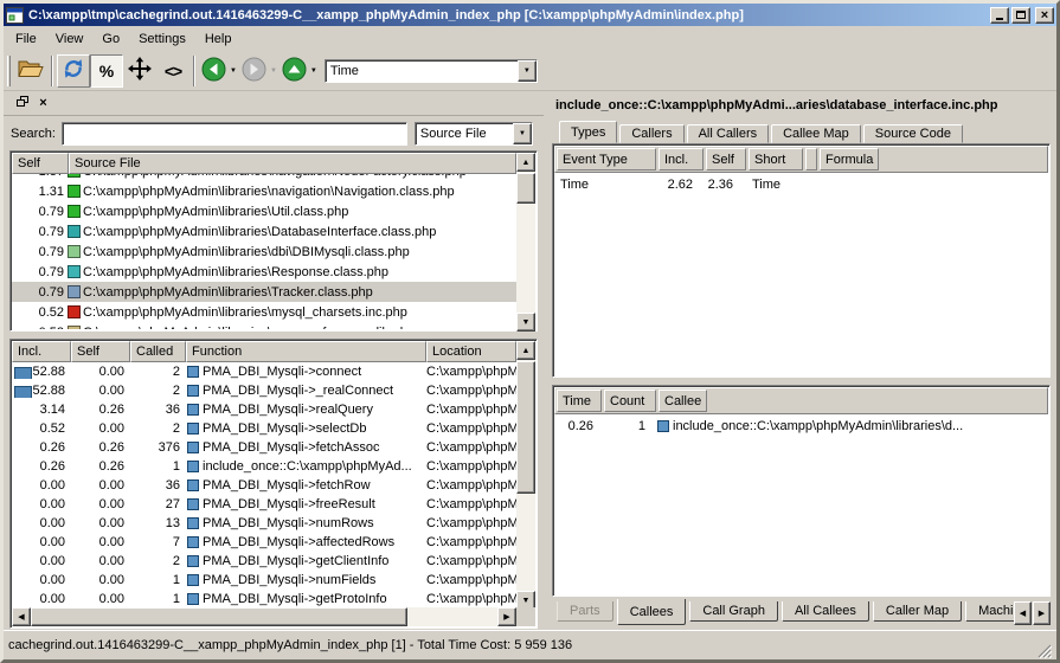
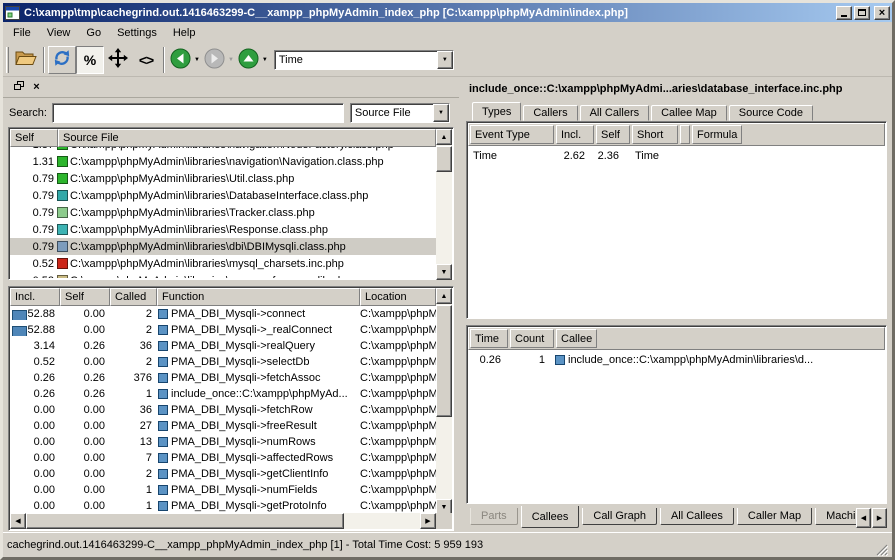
  C:\xampp\tmp\cachegrind.out.1416463299-C__xampp_phpMyAdmin_index_php [C:\xampp\phpMyAdmin\index.php]
  ×
  File
  View
  Go
  Settings
  Help
  %
  <>
  Time
  ×
  Search:
  Source File
  Self
  Source File
  1.31
  C:\xampp\phpMyAdmin\libraries\navigation\Navigation.class.php
  0.79
  C:\xampp\phpMyAdmin\libraries\Util.class.php
  0.79
  C:\xampp\phpMyAdmin\libraries\DatabaseInterface.class.php
  0.79
- C:\xampp\phpMyAdmin\libraries\dbi\DBIMysqli.class.php
+ C:\xampp\phpMyAdmin\libraries\Tracker.class.php
  0.79
  C:\xampp\phpMyAdmin\libraries\Response.class.php
  0.79
- C:\xampp\phpMyAdmin\libraries\Tracker.class.php
+ C:\xampp\phpMyAdmin\libraries\dbi\DBIMysqli.class.php
  0.52
  C:\xampp\phpMyAdmin\libraries\mysql_charsets.inc.php
  Incl.
  Self
  Called
  Function
  Location
  52.88
  0.00
  2
  PMA_DBI_Mysqli->connect
  C:\xampp\phpM
  52.88
  0.00
  2
  PMA_DBI_Mysqli->_realConnect
  C:\xampp\phpM
  3.14
  0.26
  36
  PMA_DBI_Mysqli->realQuery
  C:\xampp\phpM
  0.52
  0.00
  2
  PMA_DBI_Mysqli->selectDb
  C:\xampp\phpM
  0.26
  0.26
  376
  PMA_DBI_Mysqli->fetchAssoc
  C:\xampp\phpM
  0.26
  0.26
  1
  include_once::C:\xampp\phpMyAd...
  C:\xampp\phpM
  0.00
  0.00
  36
  PMA_DBI_Mysqli->fetchRow
  C:\xampp\phpM
  0.00
  0.00
  27
  PMA_DBI_Mysqli->freeResult
  C:\xampp\phpM
  0.00
  0.00
  13
  PMA_DBI_Mysqli->numRows
  C:\xampp\phpM
  0.00
  0.00
  7
  PMA_DBI_Mysqli->affectedRows
  C:\xampp\phpM
  0.00
  0.00
  2
  PMA_DBI_Mysqli->getClientInfo
  C:\xampp\phpM
  0.00
  0.00
  1
  PMA_DBI_Mysqli->numFields
  C:\xampp\phpM
  0.00
  0.00
  1
  PMA_DBI_Mysqli->getProtoInfo
  C:\xampp\phpM
  include_once::C:\xampp\phpMyAdmi...aries\database_interface.inc.php
  Types
  Callers
  All Callers
  Callee Map
  Source Code
  Event Type
  Incl.
  Self
  Short
  Formula
  Time
  2.62
  2.36
  Time
  Time
  Count
  Callee
  0.26
  1
  include_once::C:\xampp\phpMyAdmin\libraries\d...
  Parts
  Callees
  Call Graph
  All Callees
  Caller Map
  Machi
- cachegrind.out.1416463299-C__xampp_phpMyAdmin_index_php [1] - Total Time Cost: 5 959 136
+ cachegrind.out.1416463299-C__xampp_phpMyAdmin_index_php [1] - Total Time Cost: 5 959 193
